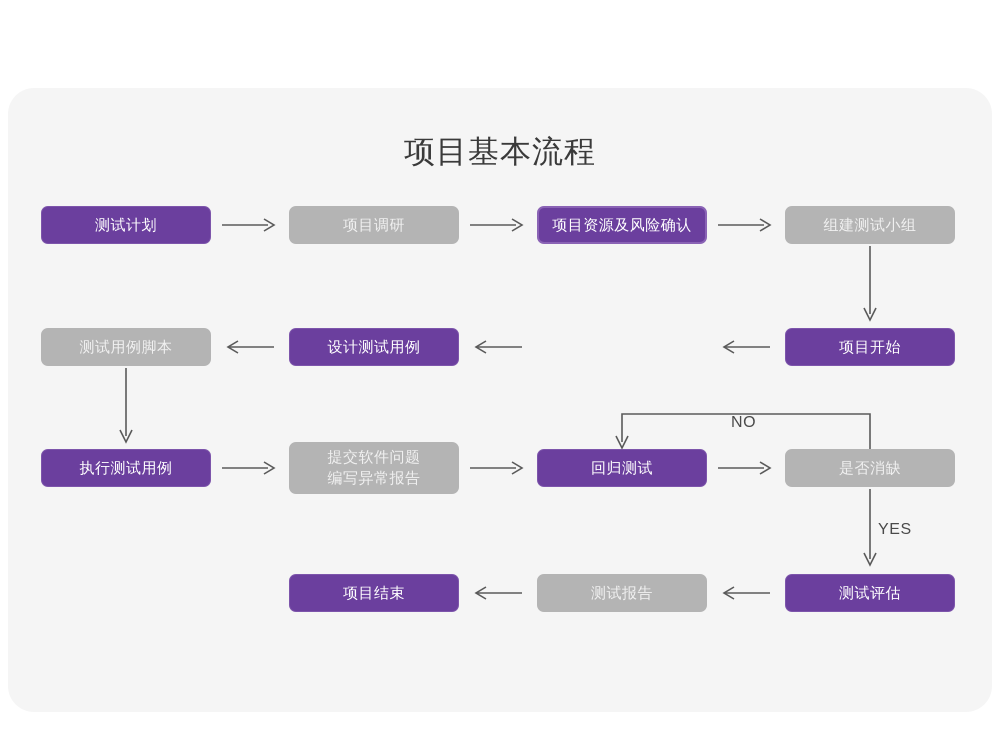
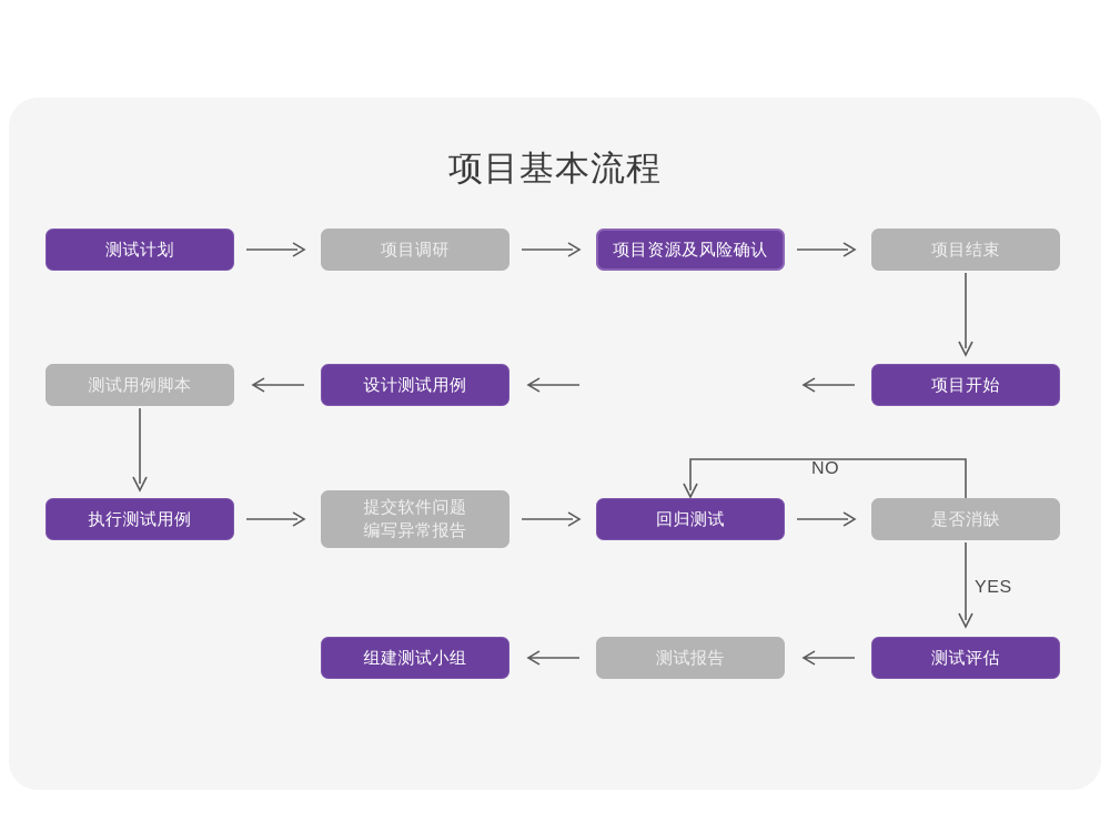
  项目基本流程
  测试计划
  项目调研
  项目资源及风险确认
- 组建测试小组
+ 项目结束
  测试用例脚本
  设计测试用例
  项目开始
  执行测试用例
  提交软件问题
  编写异常报告
  回归测试
  是否消缺
  NO
  YES
- 项目结束
+ 组建测试小组
  测试报告
  测试评估
